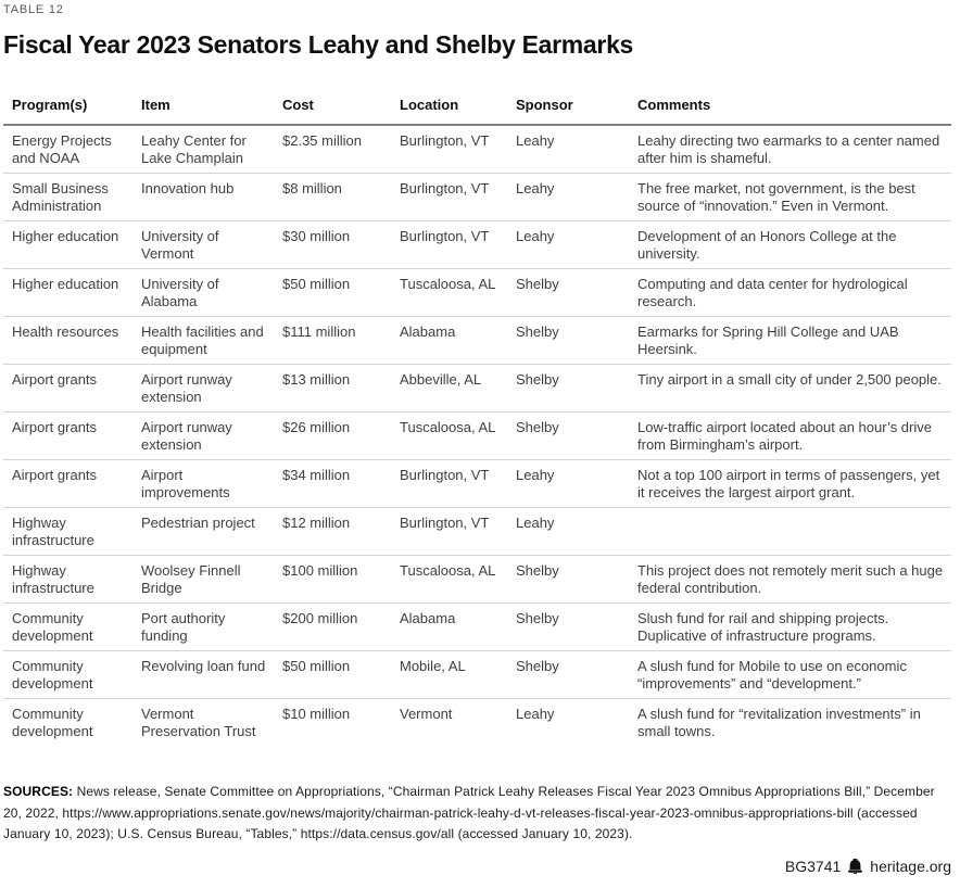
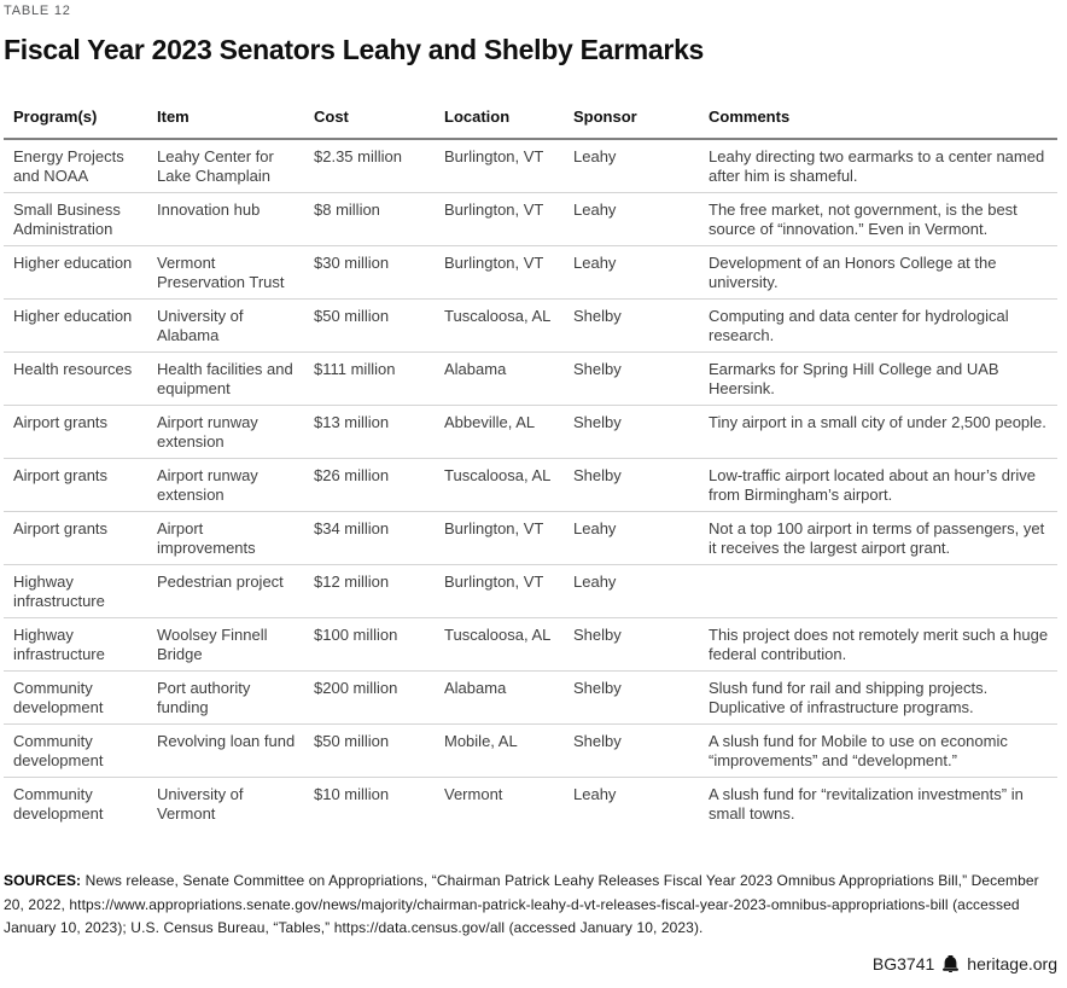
  TABLE 12
  Fiscal Year 2023 Senators Leahy and Shelby Earmarks
  Program(s)
  Item
  Cost
  Location
  Sponsor
  Comments
  Energy Projects and NOAA
  Leahy Center for Lake Champlain
  $2.35 million
  Burlington, VT
  Leahy
  Leahy directing two earmarks to a center named after him is shameful.
  Small Business Administration
  Innovation hub
  $8 million
  Burlington, VT
  Leahy
  The free market, not government, is the best source of “innovation.” Even in Vermont.
  Higher education
- University of Vermont
+ Vermont Preservation Trust
  $30 million
  Burlington, VT
  Leahy
  Development of an Honors College at the university.
  Higher education
  University of Alabama
  $50 million
  Tuscaloosa, AL
  Shelby
  Computing and data center for hydrological research.
  Health resources
  Health facilities and equipment
  $111 million
  Alabama
  Shelby
  Earmarks for Spring Hill College and UAB Heersink.
  Airport grants
  Airport runway extension
  $13 million
  Abbeville, AL
  Shelby
  Tiny airport in a small city of under 2,500 people.
  Airport grants
  Airport runway extension
  $26 million
  Tuscaloosa, AL
  Shelby
  Low-traffic airport located about an hour’s drive from Birmingham’s airport.
  Airport grants
  Airport improvements
  $34 million
  Burlington, VT
  Leahy
  Not a top 100 airport in terms of passengers, yet it receives the largest airport grant.
  Highway infrastructure
  Pedestrian project
  $12 million
  Burlington, VT
  Leahy
  Highway infrastructure
  Woolsey Finnell Bridge
  $100 million
  Tuscaloosa, AL
  Shelby
  This project does not remotely merit such a huge federal contribution.
  Community development
  Port authority funding
  $200 million
  Alabama
  Shelby
  Slush fund for rail and shipping projects. Duplicative of infrastructure programs.
  Community development
  Revolving loan fund
  $50 million
  Mobile, AL
  Shelby
  A slush fund for Mobile to use on economic “improvements” and “development.”
  Community development
- Vermont Preservation Trust
+ University of Vermont
  $10 million
  Vermont
  Leahy
  A slush fund for “revitalization investments” in small towns.
  SOURCES: News release, Senate Committee on Appropriations, “Chairman Patrick Leahy Releases Fiscal Year 2023 Omnibus Appropriations Bill,” December 20, 2022, https://www.appropriations.senate.gov/news/majority/chairman-patrick-leahy-d-vt-releases-fiscal-year-2023-omnibus-appropriations-bill (accessed January 10, 2023); U.S. Census Bureau, “Tables,” https://data.census.gov/all (accessed January 10, 2023).
  BG3741
  heritage.org
